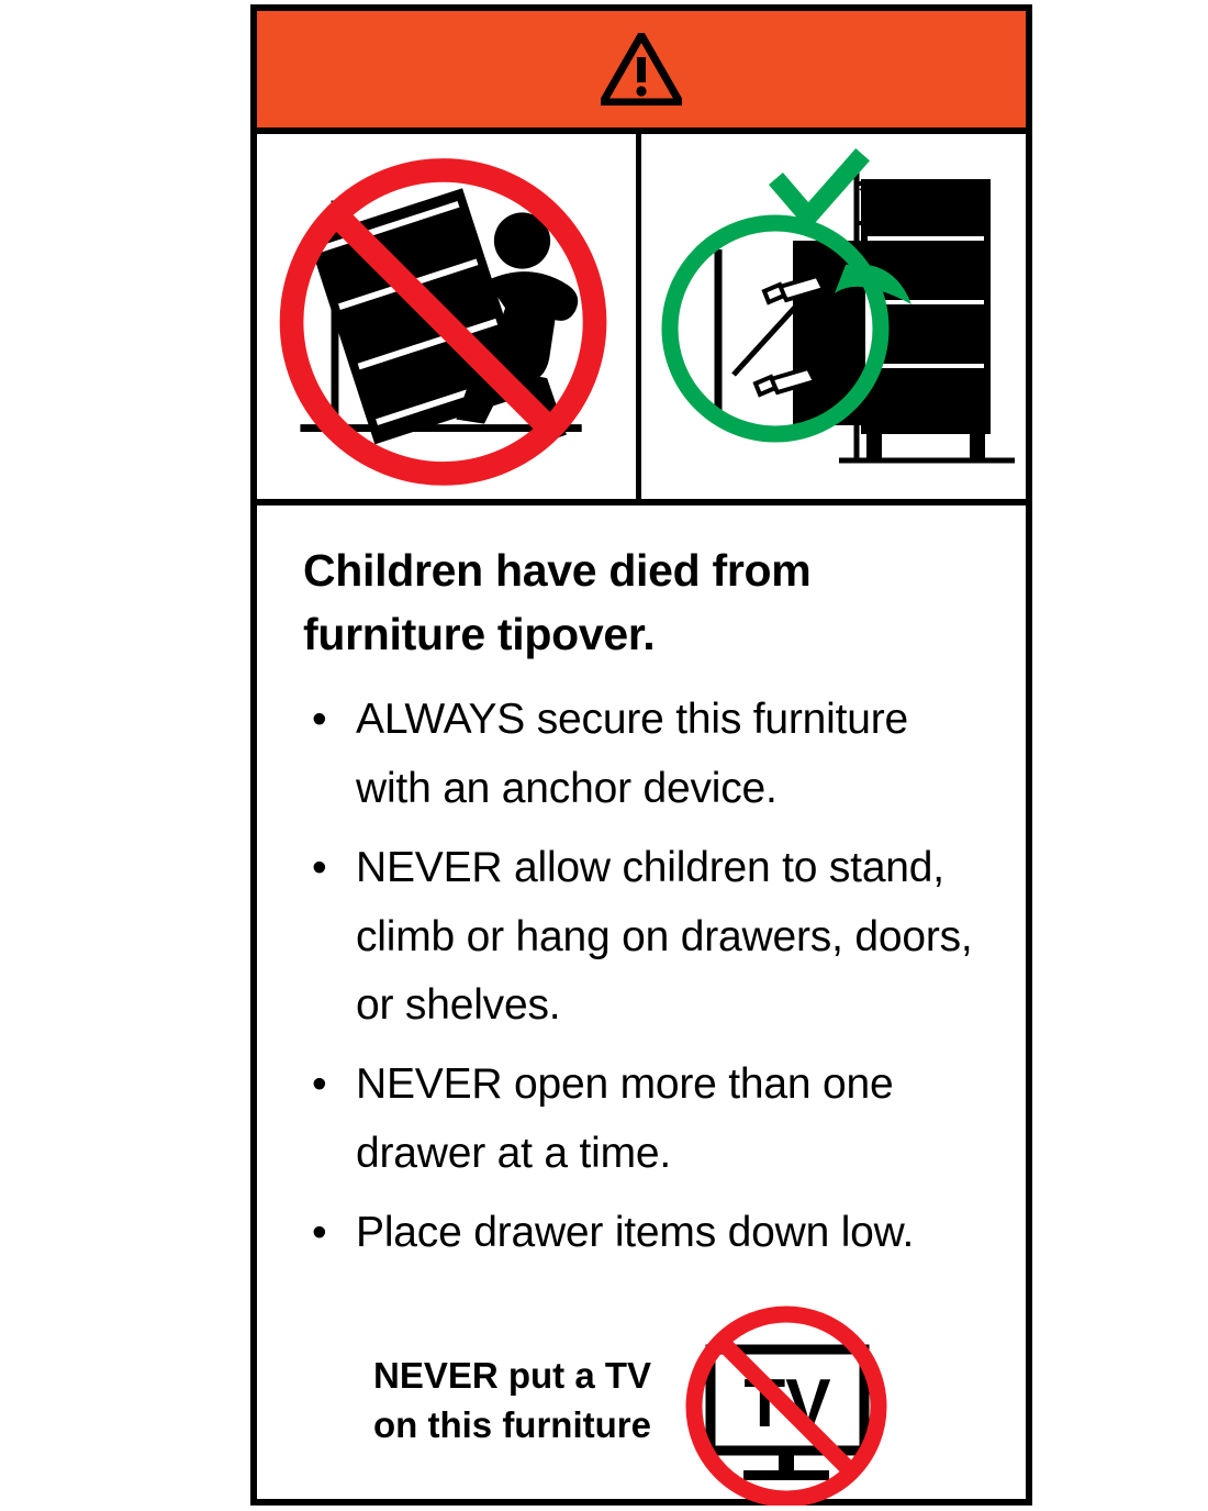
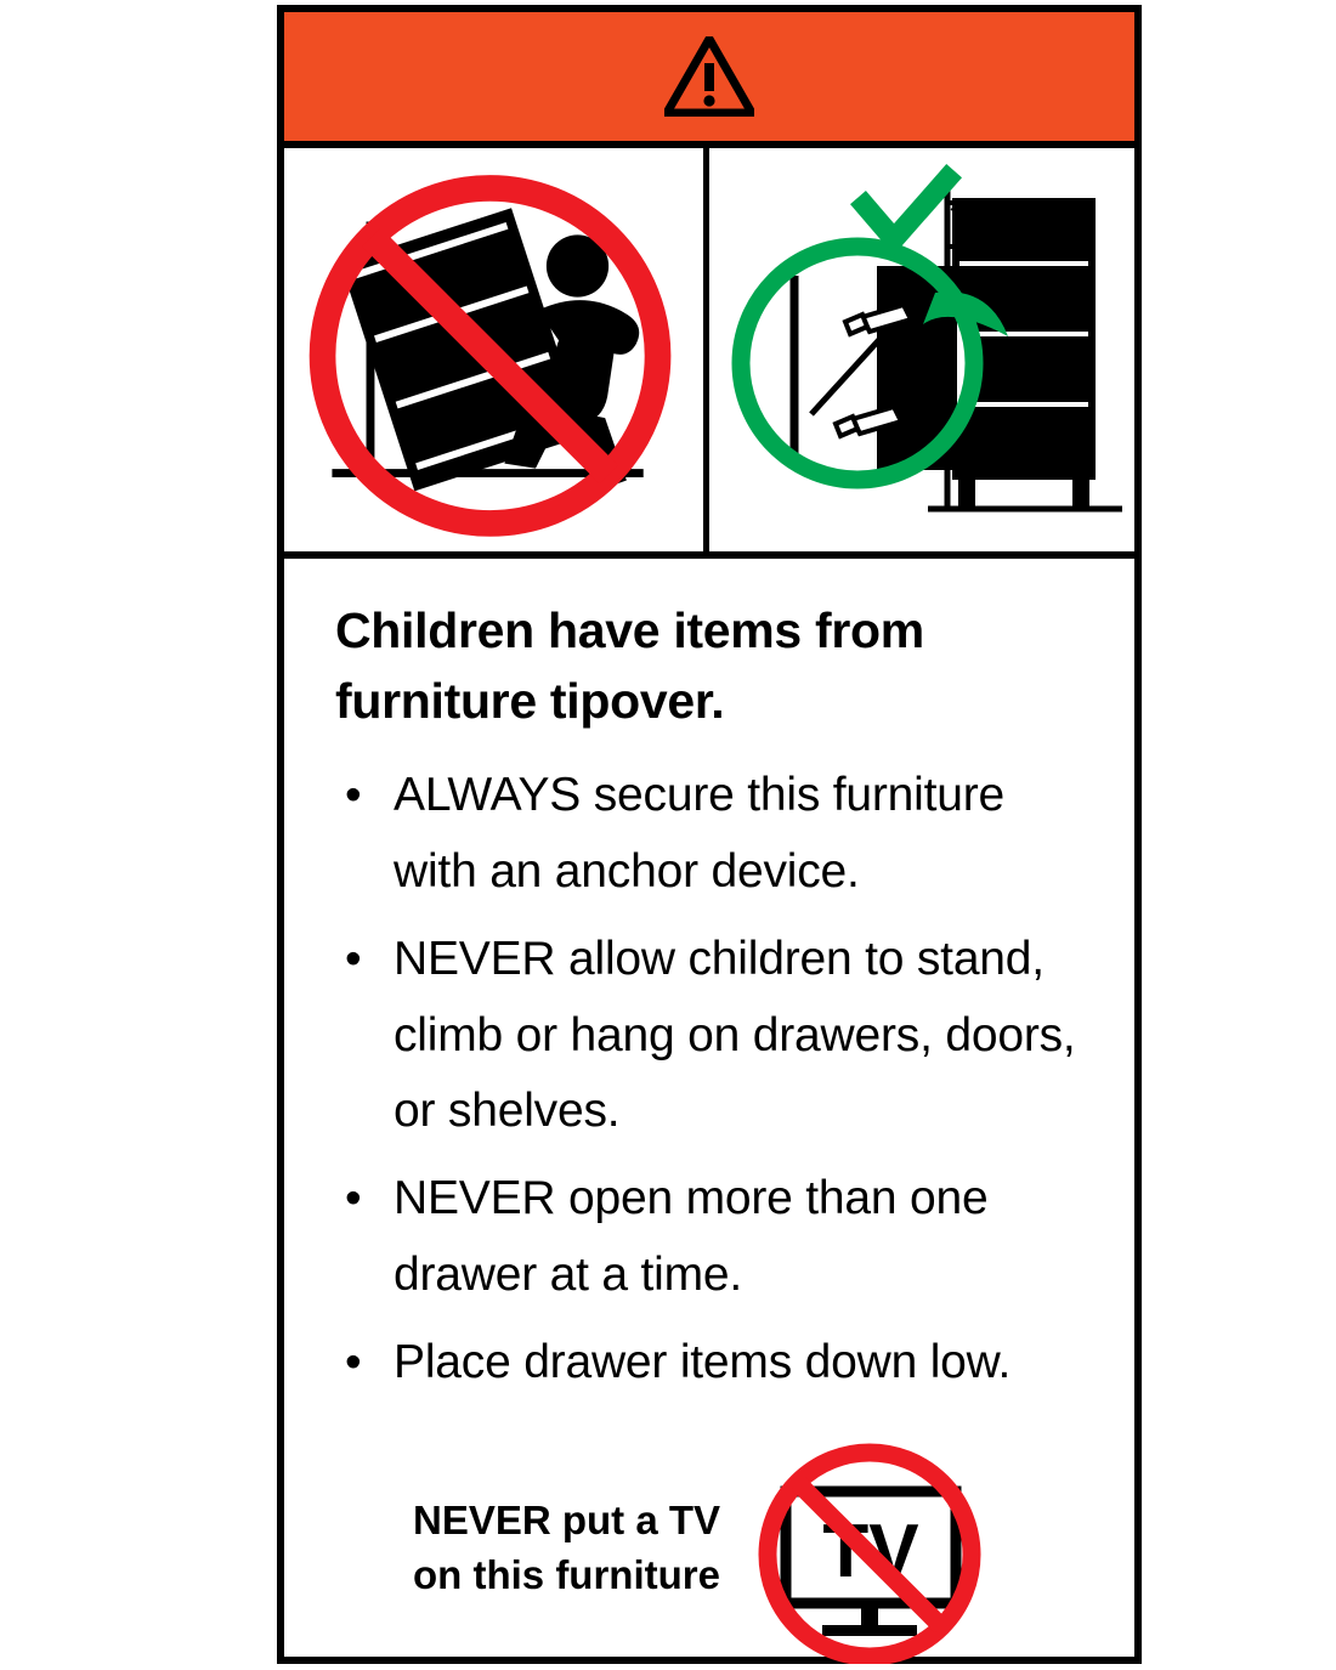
- Children have died from furniture tipover.
+ Children have items from furniture tipover.
  •
  ALWAYS secure this furniture with an anchor device.
  •
  NEVER allow children to stand, climb or hang on drawers, doors, or shelves.
  •
  NEVER open more than one drawer at a time.
  •
  Place drawer items down low.
  NEVER put a TV
  on this furniture
  TV
